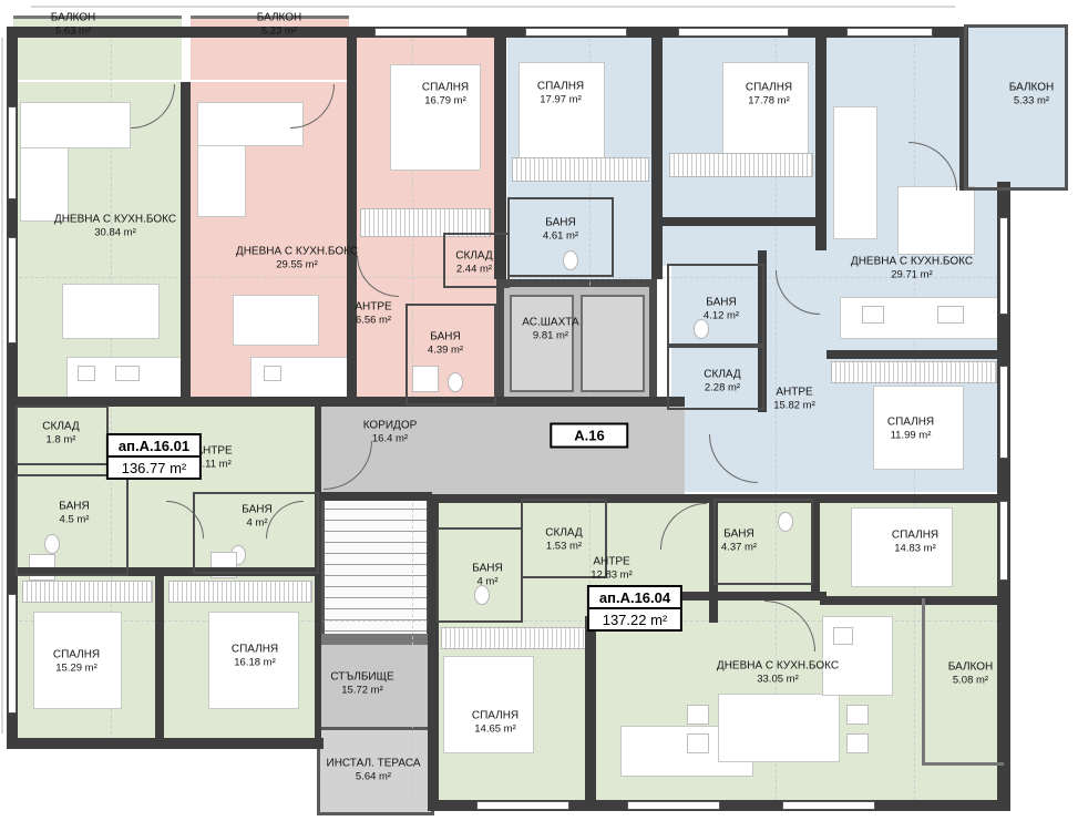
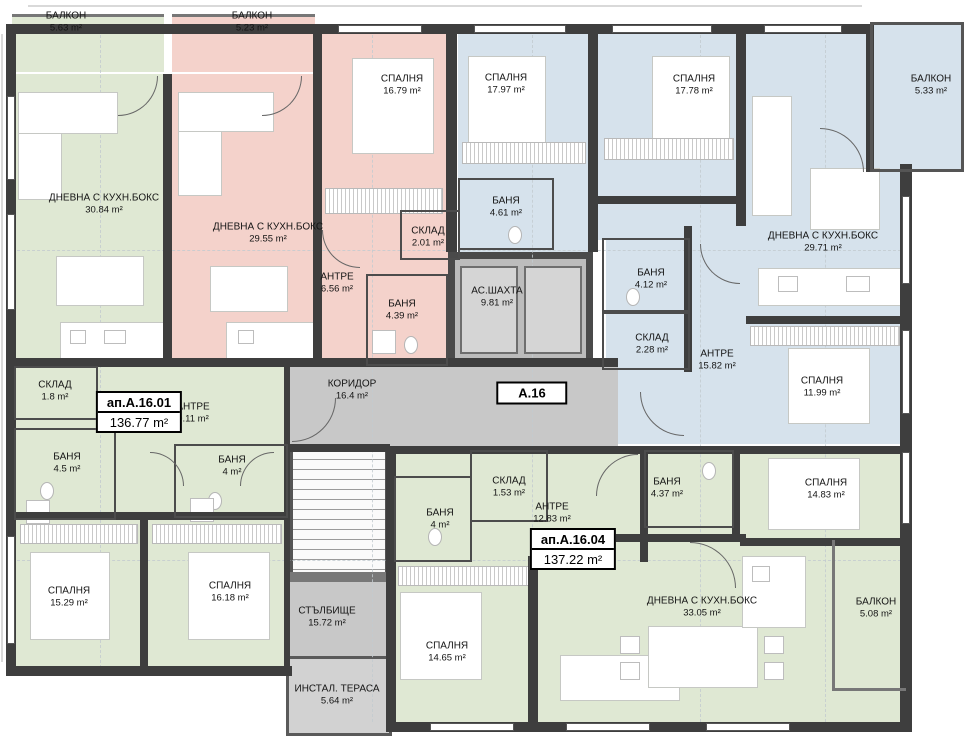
  БАЛКОН
  5.63 m²
  БАЛКОН
  5.23 m²
  ДНЕВНА С КУХН.БОКС
  30.84 m²
  ДНЕВНА С КУХН.БОКС
  29.55 m²
  СПАЛНЯ
  16.79 m²
  АНТРЕ
  6.56 m²
  СКЛАД
- 2.44 m²
+ 2.01 m²
  БАНЯ
  4.39 m²
  СПАЛНЯ
  17.97 m²
  БАНЯ
  4.61 m²
  СПАЛНЯ
  17.78 m²
  ДНЕВНА С КУХН.БОКС
  29.71 m²
  БАЛКОН
  5.33 m²
  БАНЯ
  4.12 m²
  СКЛАД
  2.28 m²
  АНТРЕ
  15.82 m²
  СПАЛНЯ
  11.99 m²
  КОРИДОР
  16.4 m²
  АС.ШАХТА
  9.81 m²
  СКЛАД
  1.8 m²
  НТРЕ
  .11 m²
  БАНЯ
  4.5 m²
  БАНЯ
  4 m²
  СПАЛНЯ
  15.29 m²
  СПАЛНЯ
  16.18 m²
  СТЪЛБИЩЕ
  15.72 m²
  ИНСТАЛ. ТЕРАСА
  5.64 m²
  БАНЯ
  4 m²
  СКЛАД
  1.53 m²
  АНТРЕ
  12.83 m²
  БАНЯ
  4.37 m²
  СПАЛНЯ
  14.83 m²
  СПАЛНЯ
  14.65 m²
  ДНЕВНА С КУХН.БОКС
  33.05 m²
  БАЛКОН
  5.08 m²
  ап.А.16.01
  136.77 m²
  ап.А.16.04
  137.22 m²
  А.16
